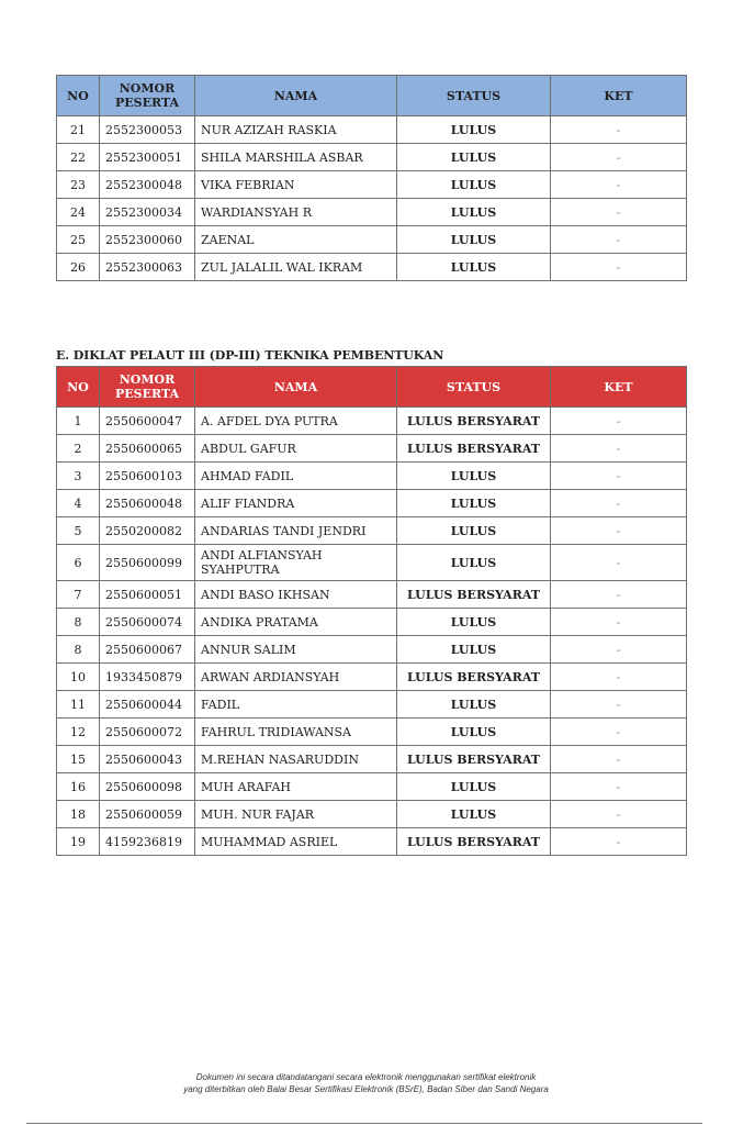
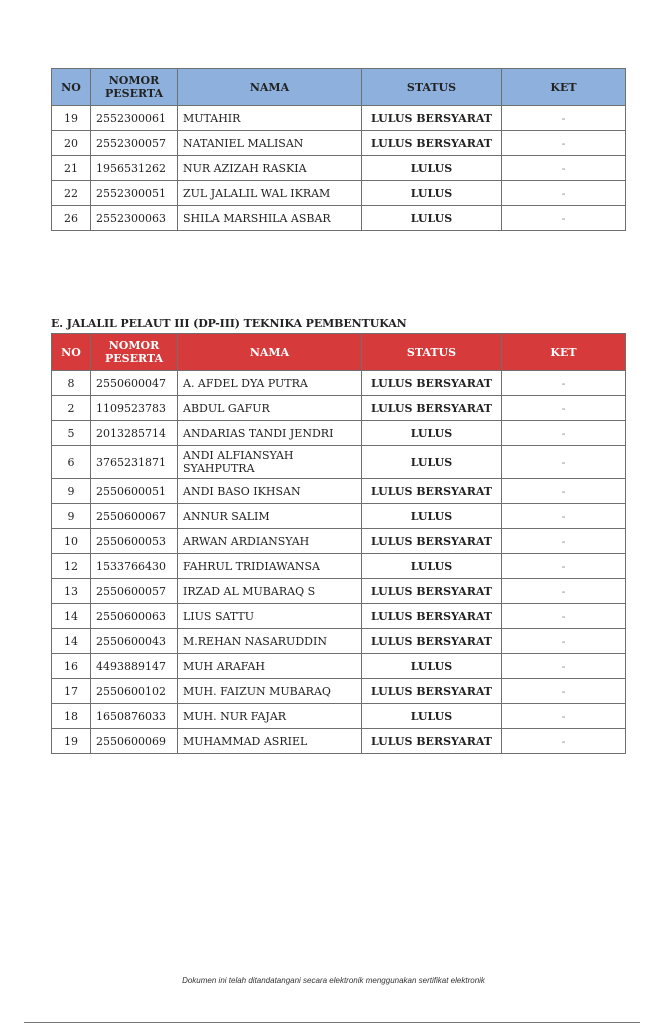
  NO	NOMORPESERTA	NAMA	STATUS	KET
+ 19	2552300061	MUTAHIR	LULUS BERSYARAT	-
+ 20	2552300057	NATANIEL MALISAN	LULUS BERSYARAT	-
- 21	2552300053	NUR AZIZAH RASKIA	LULUS	-
+ 21	1956531262	NUR AZIZAH RASKIA	LULUS	-
- 22	2552300051	SHILA MARSHILA ASBAR	LULUS	-
+ 22	2552300051	ZUL JALALIL WAL IKRAM	LULUS	-
- 23	2552300048	VIKA FEBRIAN	LULUS	-
- 24	2552300034	WARDIANSYAH R	LULUS	-
- 25	2552300060	ZAENAL	LULUS	-
- 26	2552300063	ZUL JALALIL WAL IKRAM	LULUS	-
+ 26	2552300063	SHILA MARSHILA ASBAR	LULUS	-
- E. DIKLAT PELAUT III (DP-III) TEKNIKA PEMBENTUKAN
+ E. JALALIL PELAUT III (DP-III) TEKNIKA PEMBENTUKAN
  NO	NOMORPESERTA	NAMA	STATUS	KET
- 1	2550600047	A. AFDEL DYA PUTRA	LULUS BERSYARAT	-
+ 8	2550600047	A. AFDEL DYA PUTRA	LULUS BERSYARAT	-
- 2	2550600065	ABDUL GAFUR	LULUS BERSYARAT	-
+ 2	1109523783	ABDUL GAFUR	LULUS BERSYARAT	-
- 3	2550600103	AHMAD FADIL	LULUS	-
- 4	2550600048	ALIF FIANDRA	LULUS	-
- 5	2550200082	ANDARIAS TANDI JENDRI	LULUS	-
+ 5	2013285714	ANDARIAS TANDI JENDRI	LULUS	-
- 6	2550600099	ANDI ALFIANSYAH SYAHPUTRA	LULUS	-
+ 6	3765231871	ANDI ALFIANSYAH SYAHPUTRA	LULUS	-
- 7	2550600051	ANDI BASO IKHSAN	LULUS BERSYARAT	-
+ 9	2550600051	ANDI BASO IKHSAN	LULUS BERSYARAT	-
- 8	2550600074	ANDIKA PRATAMA	LULUS	-
- 8	2550600067	ANNUR SALIM	LULUS	-
+ 9	2550600067	ANNUR SALIM	LULUS	-
- 10	1933450879	ARWAN ARDIANSYAH	LULUS BERSYARAT	-
+ 10	2550600053	ARWAN ARDIANSYAH	LULUS BERSYARAT	-
- 11	2550600044	FADIL	LULUS	-
- 12	2550600072	FAHRUL TRIDIAWANSA	LULUS	-
+ 12	1533766430	FAHRUL TRIDIAWANSA	LULUS	-
+ 13	2550600057	IRZAD AL MUBARAQ S	LULUS BERSYARAT	-
+ 14	2550600063	LIUS SATTU	LULUS BERSYARAT	-
- 15	2550600043	M.REHAN NASARUDDIN	LULUS BERSYARAT	-
+ 14	2550600043	M.REHAN NASARUDDIN	LULUS BERSYARAT	-
- 16	2550600098	MUH ARAFAH	LULUS	-
+ 16	4493889147	MUH ARAFAH	LULUS	-
+ 17	2550600102	MUH. FAIZUN MUBARAQ	LULUS BERSYARAT	-
- 18	2550600059	MUH. NUR FAJAR	LULUS	-
+ 18	1650876033	MUH. NUR FAJAR	LULUS	-
- 19	4159236819	MUHAMMAD ASRIEL	LULUS BERSYARAT	-
+ 19	2550600069	MUHAMMAD ASRIEL	LULUS BERSYARAT	-
- Dokumen ini secara ditandatangani secara elektronik menggunakan sertifikat elektronik
+ Dokumen ini telah ditandatangani secara elektronik menggunakan sertifikat elektronik
- yang diterbitkan oleh Balai Besar Sertifikasi Elektronik (BSrE), Badan Siber dan Sandi Negara
